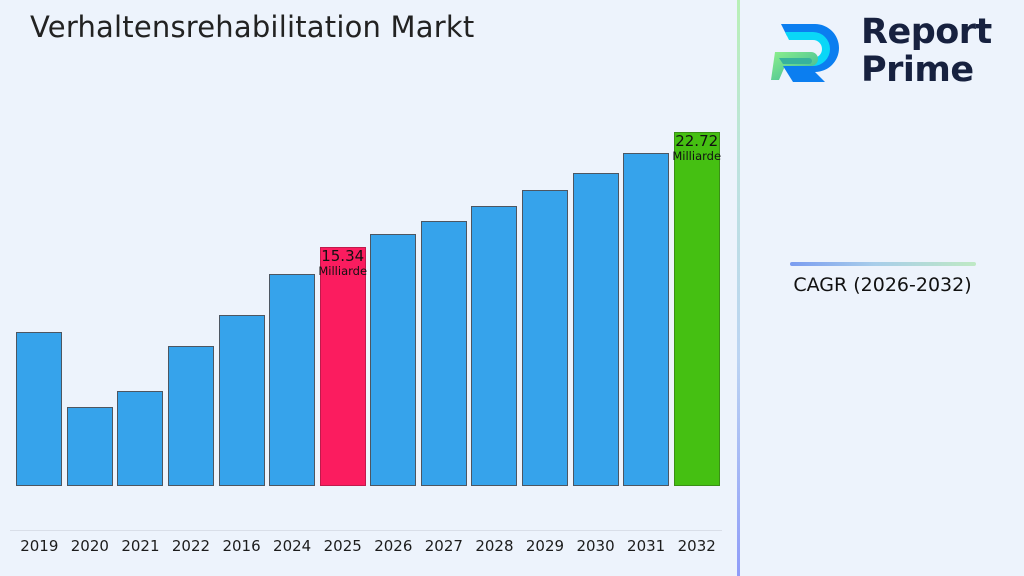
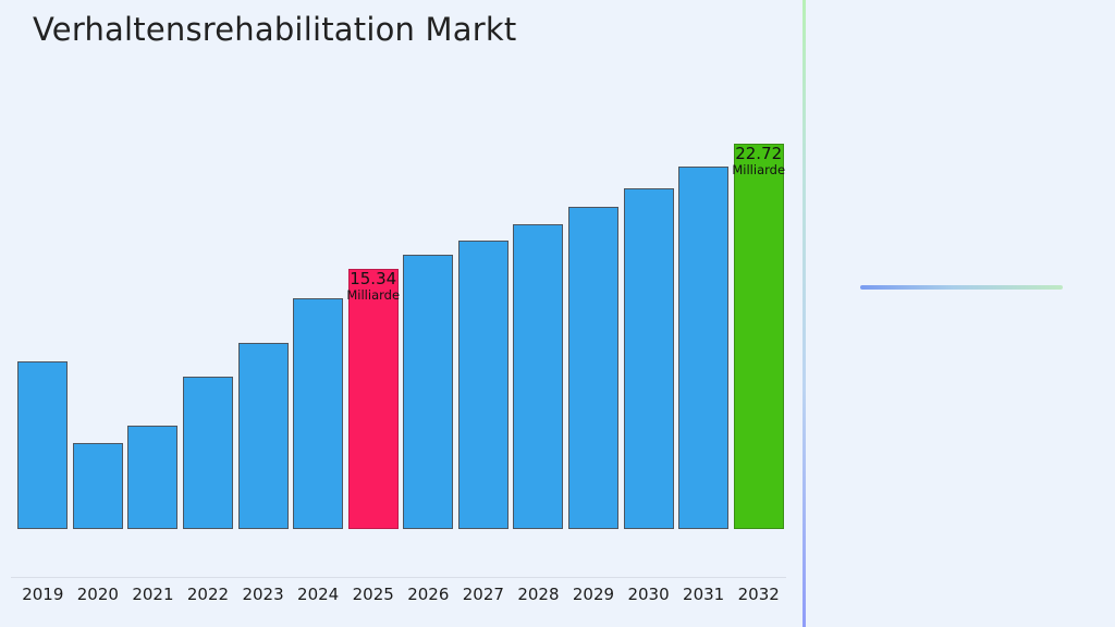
  Verhaltensrehabilitation Markt
  15.34
  Milliarde
  22.72
  Milliarde
  2019
  2020
  2021
  2022
- 2016
+ 2023
  2024
  2025
  2026
  2027
  2028
  2029
  2030
  2031
  2032
- Report
- Prime
- CAGR (2026-2032)
